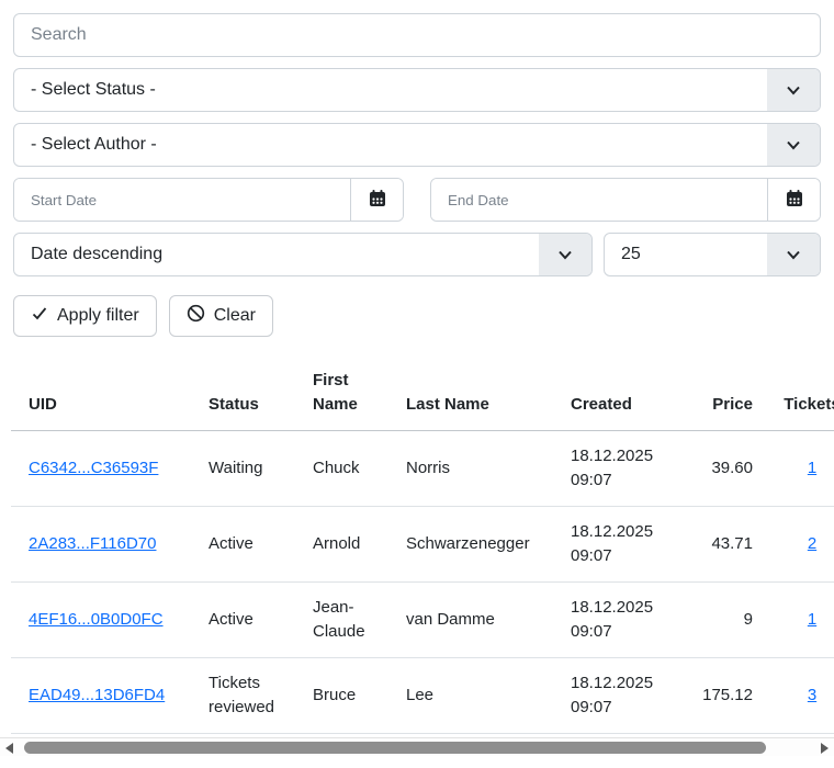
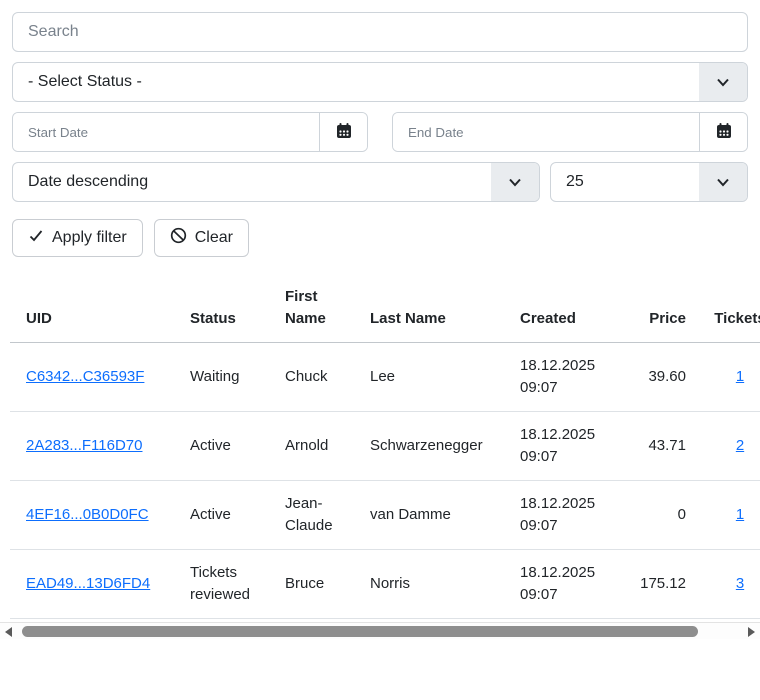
  Search
  - Select Status -
- - Select Author -
  Start Date
  End Date
  Date descending
  25
  Apply filter
  Clear
  UID	Status	First Name	Last Name	Created	Price	Ticket
- C6342...C36593F	Waiting	Chuck	Norris	18.12.2025 09:07	39.60	1
+ C6342...C36593F	Waiting	Chuck	Lee	18.12.2025 09:07	39.60	1
  2A283...F116D70	Active	Arnold	Schwarzenegger	18.12.2025 09:07	43.71	2
- 4EF16...0B0D0FC	Active	Jean-Claude	van Damme	18.12.2025 09:07	9	1
+ 4EF16...0B0D0FC	Active	Jean-Claude	van Damme	18.12.2025 09:07	0	1
- EAD49...13D6FD4	Tickets reviewed	Bruce	Lee	18.12.2025 09:07	175.12	3
+ EAD49...13D6FD4	Tickets reviewed	Bruce	Norris	18.12.2025 09:07	175.12	3
